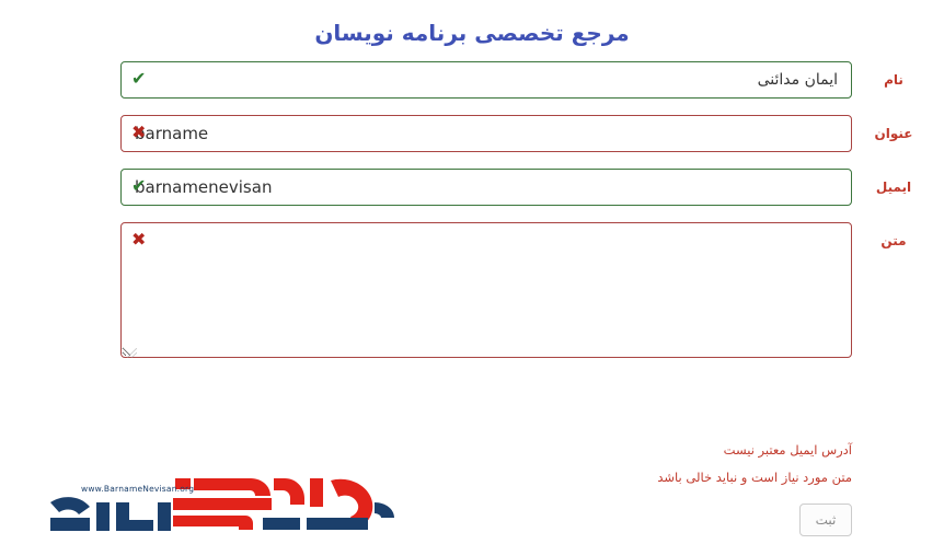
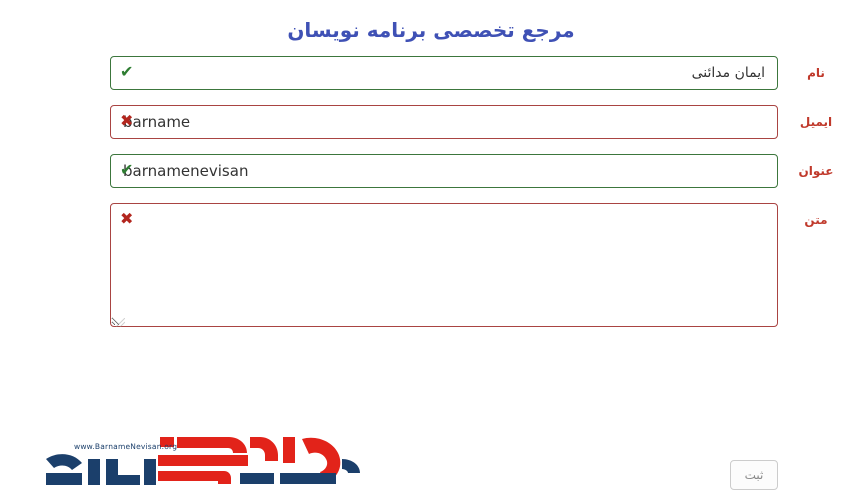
  مرجع تخصصی برنامه نویسان
  نام
  ✔
- عنوان
+ ایمیل
  barname
  ✖
- ایمیل
+ عنوان
  barnamenevisan
  ✔
  متن
  ✖
- آدرس ایمیل معتبر نیست
- متن مورد نیاز است و نباید خالی باشد
  ثبت
  www.BarnameNevisan.org
